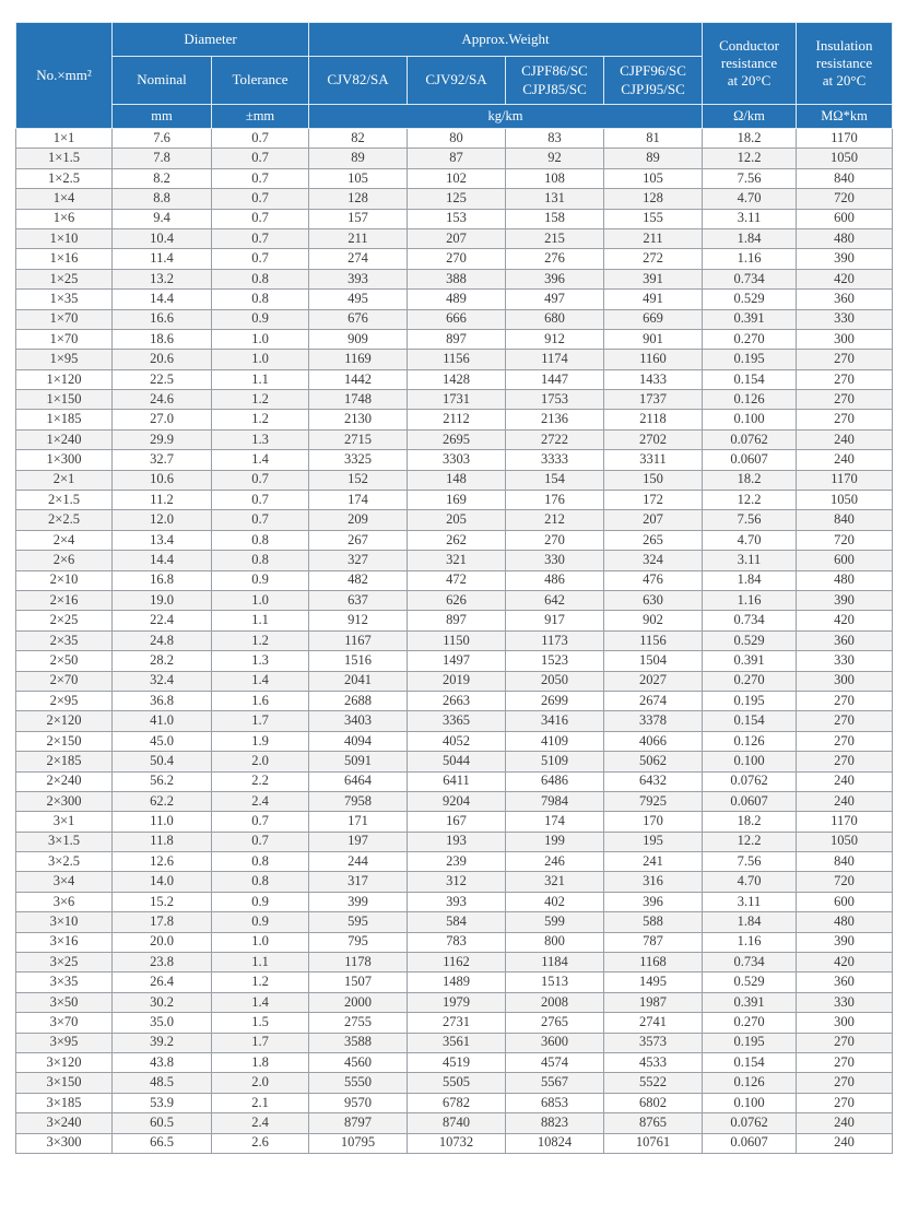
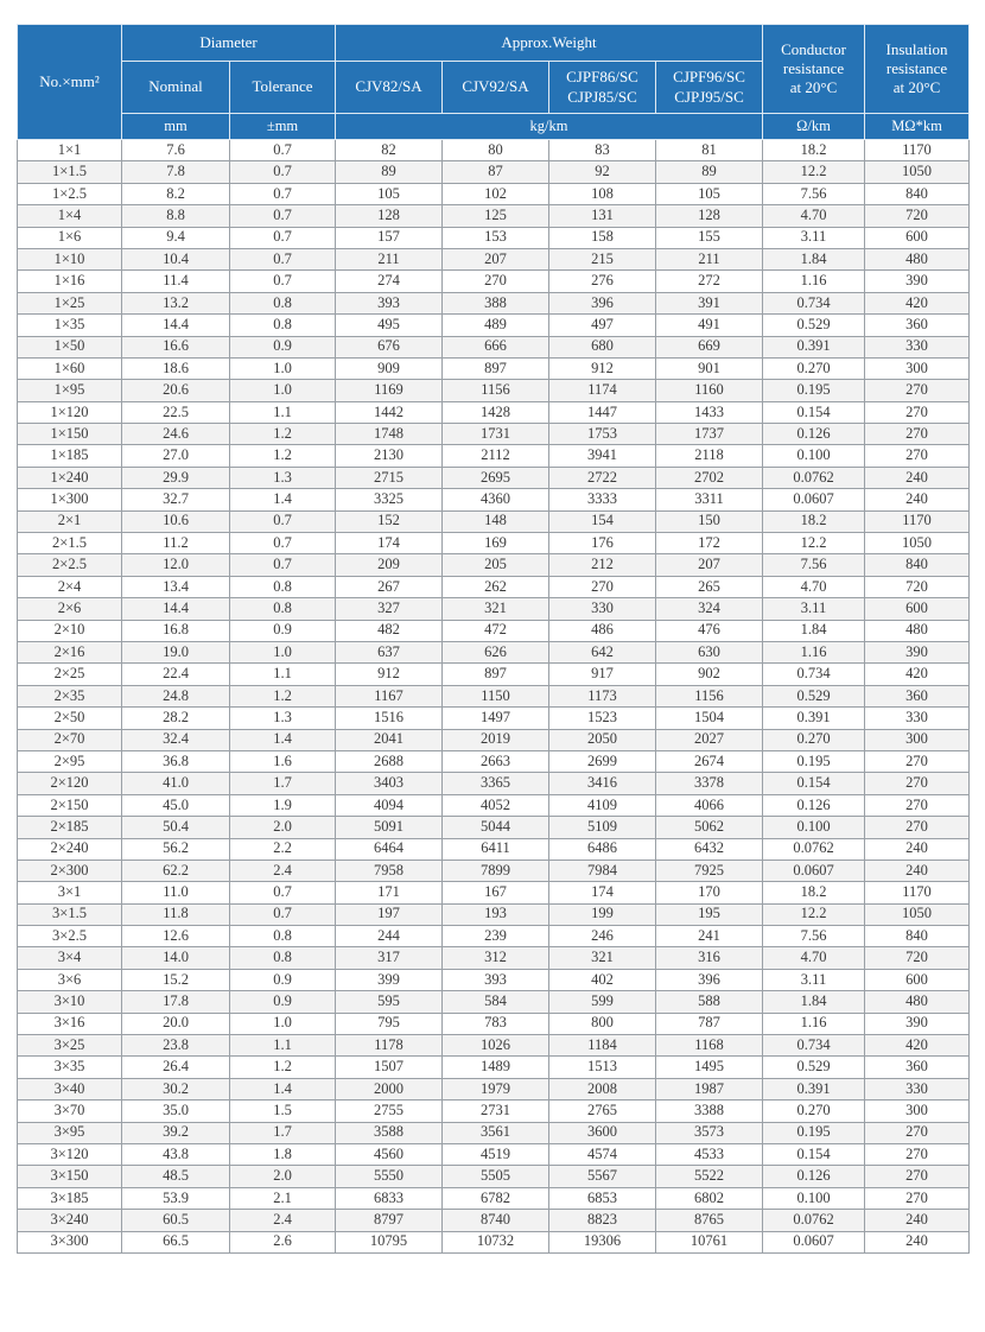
  No.×mm²	Diameter	Approx.Weight	Conductor resistance at 20°C	Insulation resistance at 20°C
  Nominal	Tolerance	CJV82/SA	CJV92/SA	CJPF86/SC CJPJ85/SC	CJPF96/SC CJPJ95/SC
  mm	±mm	kg/km	Ω/km	MΩ*km
  1×1	7.6	0.7	82	80	83	81	18.2	1170
  1×1.5	7.8	0.7	89	87	92	89	12.2	1050
  1×2.5	8.2	0.7	105	102	108	105	7.56	840
  1×4	8.8	0.7	128	125	131	128	4.70	720
  1×6	9.4	0.7	157	153	158	155	3.11	600
  1×10	10.4	0.7	211	207	215	211	1.84	480
  1×16	11.4	0.7	274	270	276	272	1.16	390
  1×25	13.2	0.8	393	388	396	391	0.734	420
  1×35	14.4	0.8	495	489	497	491	0.529	360
- 1×70	16.6	0.9	676	666	680	669	0.391	330
+ 1×50	16.6	0.9	676	666	680	669	0.391	330
- 1×70	18.6	1.0	909	897	912	901	0.270	300
+ 1×60	18.6	1.0	909	897	912	901	0.270	300
  1×95	20.6	1.0	1169	1156	1174	1160	0.195	270
  1×120	22.5	1.1	1442	1428	1447	1433	0.154	270
  1×150	24.6	1.2	1748	1731	1753	1737	0.126	270
- 1×185	27.0	1.2	2130	2112	2136	2118	0.100	270
+ 1×185	27.0	1.2	2130	2112	3941	2118	0.100	270
  1×240	29.9	1.3	2715	2695	2722	2702	0.0762	240
- 1×300	32.7	1.4	3325	3303	3333	3311	0.0607	240
+ 1×300	32.7	1.4	3325	4360	3333	3311	0.0607	240
  2×1	10.6	0.7	152	148	154	150	18.2	1170
  2×1.5	11.2	0.7	174	169	176	172	12.2	1050
  2×2.5	12.0	0.7	209	205	212	207	7.56	840
  2×4	13.4	0.8	267	262	270	265	4.70	720
  2×6	14.4	0.8	327	321	330	324	3.11	600
  2×10	16.8	0.9	482	472	486	476	1.84	480
  2×16	19.0	1.0	637	626	642	630	1.16	390
  2×25	22.4	1.1	912	897	917	902	0.734	420
  2×35	24.8	1.2	1167	1150	1173	1156	0.529	360
  2×50	28.2	1.3	1516	1497	1523	1504	0.391	330
  2×70	32.4	1.4	2041	2019	2050	2027	0.270	300
  2×95	36.8	1.6	2688	2663	2699	2674	0.195	270
  2×120	41.0	1.7	3403	3365	3416	3378	0.154	270
  2×150	45.0	1.9	4094	4052	4109	4066	0.126	270
  2×185	50.4	2.0	5091	5044	5109	5062	0.100	270
  2×240	56.2	2.2	6464	6411	6486	6432	0.0762	240
- 2×300	62.2	2.4	7958	9204	7984	7925	0.0607	240
+ 2×300	62.2	2.4	7958	7899	7984	7925	0.0607	240
  3×1	11.0	0.7	171	167	174	170	18.2	1170
  3×1.5	11.8	0.7	197	193	199	195	12.2	1050
  3×2.5	12.6	0.8	244	239	246	241	7.56	840
  3×4	14.0	0.8	317	312	321	316	4.70	720
  3×6	15.2	0.9	399	393	402	396	3.11	600
  3×10	17.8	0.9	595	584	599	588	1.84	480
  3×16	20.0	1.0	795	783	800	787	1.16	390
- 3×25	23.8	1.1	1178	1162	1184	1168	0.734	420
+ 3×25	23.8	1.1	1178	1026	1184	1168	0.734	420
  3×35	26.4	1.2	1507	1489	1513	1495	0.529	360
- 3×50	30.2	1.4	2000	1979	2008	1987	0.391	330
+ 3×40	30.2	1.4	2000	1979	2008	1987	0.391	330
- 3×70	35.0	1.5	2755	2731	2765	2741	0.270	300
+ 3×70	35.0	1.5	2755	2731	2765	3388	0.270	300
  3×95	39.2	1.7	3588	3561	3600	3573	0.195	270
  3×120	43.8	1.8	4560	4519	4574	4533	0.154	270
  3×150	48.5	2.0	5550	5505	5567	5522	0.126	270
- 3×185	53.9	2.1	9570	6782	6853	6802	0.100	270
+ 3×185	53.9	2.1	6833	6782	6853	6802	0.100	270
  3×240	60.5	2.4	8797	8740	8823	8765	0.0762	240
- 3×300	66.5	2.6	10795	10732	10824	10761	0.0607	240
+ 3×300	66.5	2.6	10795	10732	19306	10761	0.0607	240
